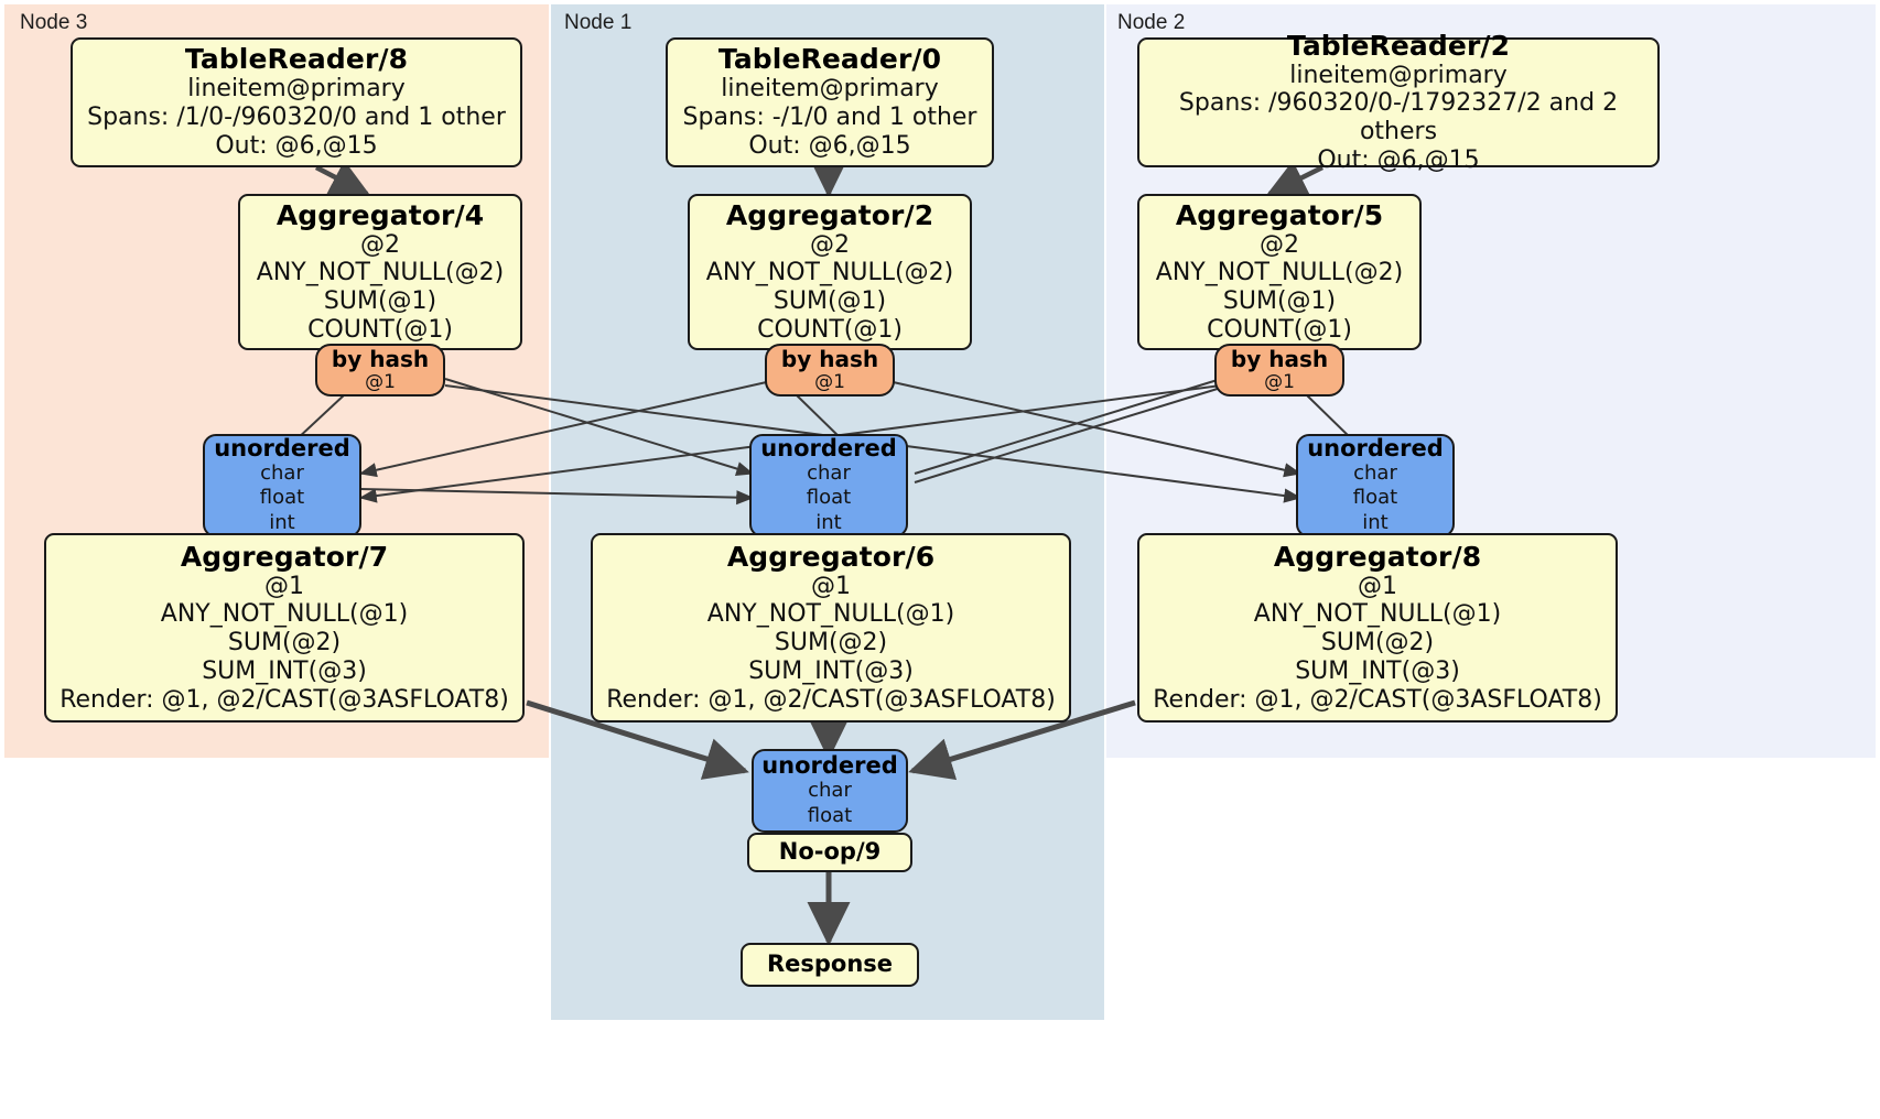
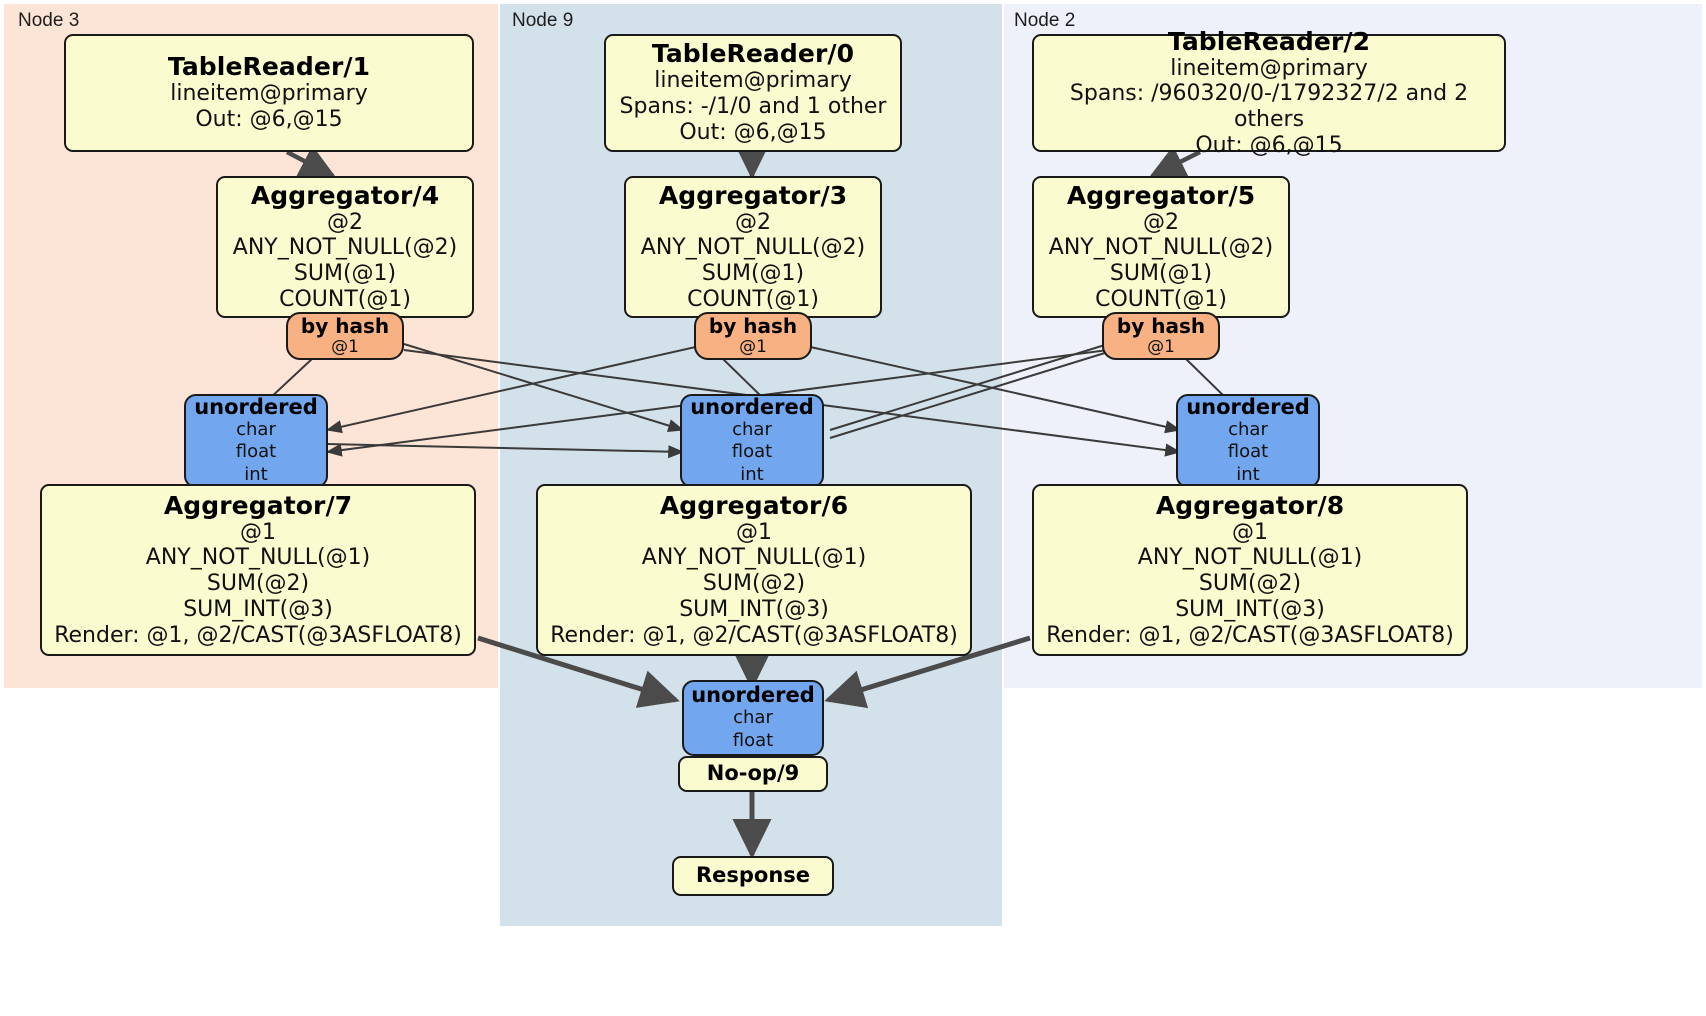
  Node 3
- Node 1
+ Node 9
  Node 2
- TableReader/8
+ TableReader/1
  lineitem@primary
- Spans: /1/0-/960320/0 and 1 other
  Out: @6,@15
  TableReader/0
  lineitem@primary
  Spans: -/1/0 and 1 other
  Out: @6,@15
  TableReader/2
  lineitem@primary
  Spans: /960320/0-/1792327/2 and 2 others
  Out: @6,@15
  Aggregator/4
  @2
  ANY_NOT_NULL(@2)
  SUM(@1)
  COUNT(@1)
- Aggregator/2
+ Aggregator/3
  @2
  ANY_NOT_NULL(@2)
  SUM(@1)
  COUNT(@1)
  Aggregator/5
  @2
  ANY_NOT_NULL(@2)
  SUM(@1)
  COUNT(@1)
  by hash
  @1
  by hash
  @1
  by hash
  @1
  unordered
  char
  float
  int
  unordered
  char
  float
  int
  unordered
  char
  float
  int
  Aggregator/7
  @1
  ANY_NOT_NULL(@1)
  SUM(@2)
  SUM_INT(@3)
  Render: @1, @2/CAST(@3ASFLOAT8)
  Aggregator/6
  @1
  ANY_NOT_NULL(@1)
  SUM(@2)
  SUM_INT(@3)
  Render: @1, @2/CAST(@3ASFLOAT8)
  Aggregator/8
  @1
  ANY_NOT_NULL(@1)
  SUM(@2)
  SUM_INT(@3)
  Render: @1, @2/CAST(@3ASFLOAT8)
  unordered
  char
  float
  No-op/9
  Response
